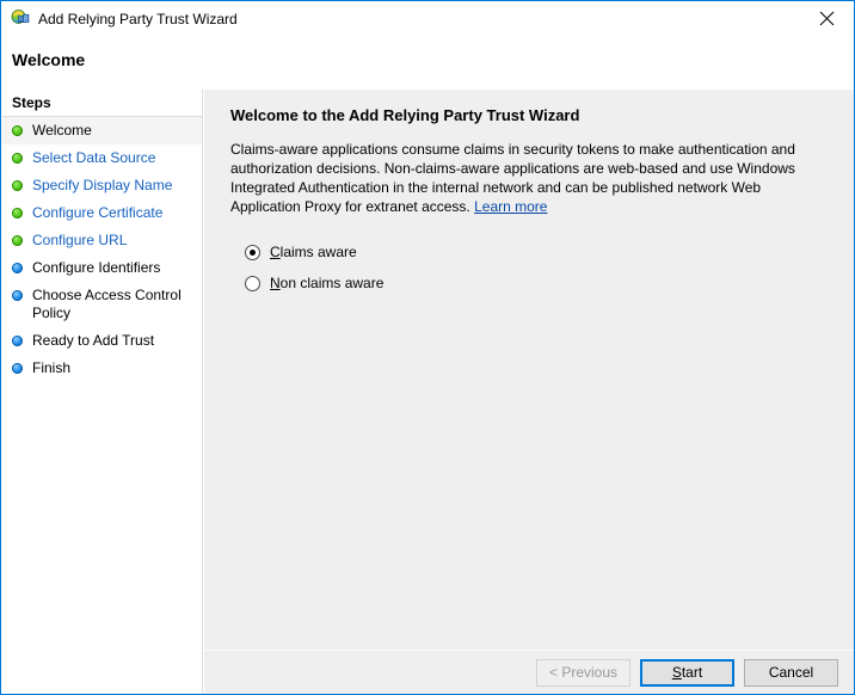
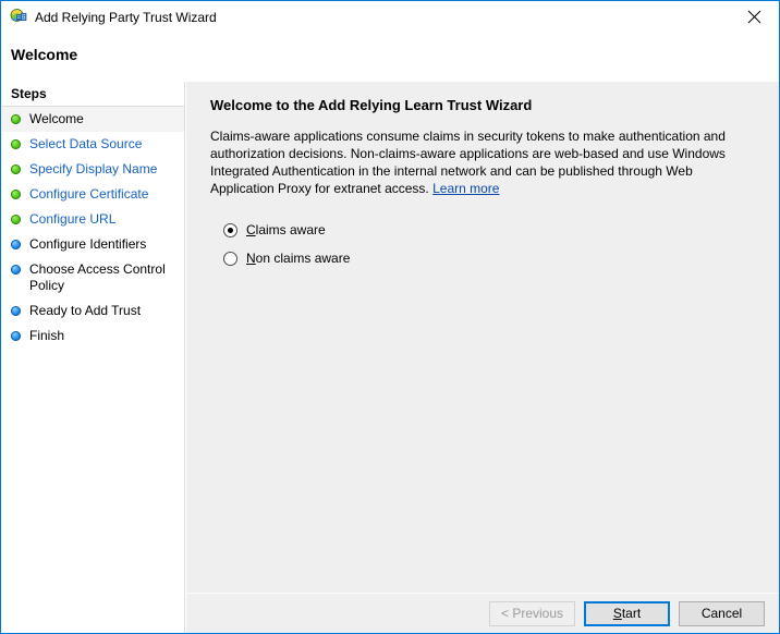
  Add Relying Party Trust Wizard
  Welcome
  Steps
  Welcome
  Select Data Source
  Specify Display Name
  Configure Certificate
  Configure URL
  Configure Identifiers
  Choose Access Control Policy
  Ready to Add Trust
  Finish
- Welcome to the Add Relying Party Trust Wizard
+ Welcome to the Add Relying Learn Trust Wizard
- Claims-aware applications consume claims in security tokens to make authentication and authorization decisions. Non-claims-aware applications are web-based and use Windows Integrated Authentication in the internal network and can be published network Web Application Proxy for extranet access. Learn more
+ Claims-aware applications consume claims in security tokens to make authentication and authorization decisions. Non-claims-aware applications are web-based and use Windows Integrated Authentication in the internal network and can be published through Web Application Proxy for extranet access. Learn more
  Claims aware
  Non claims aware
  < Previous
  Start
  Cancel
